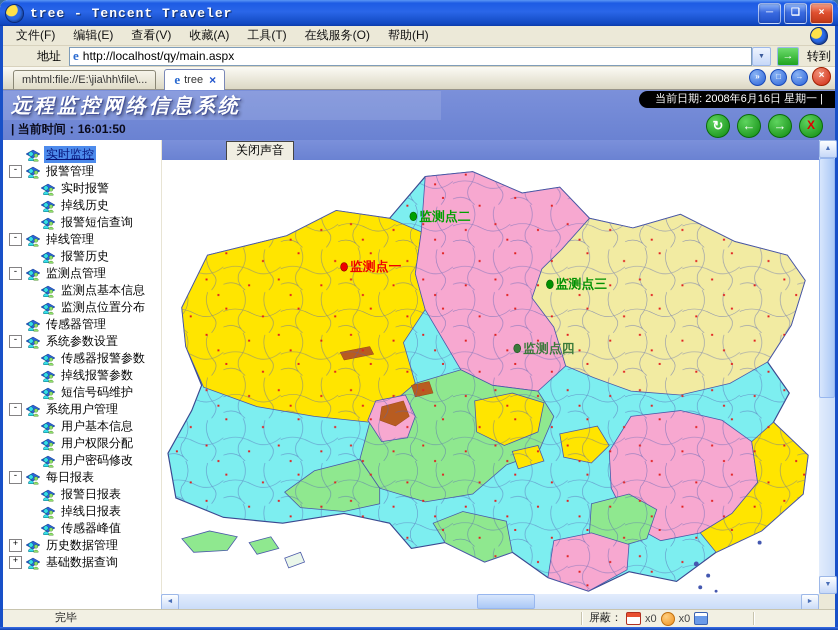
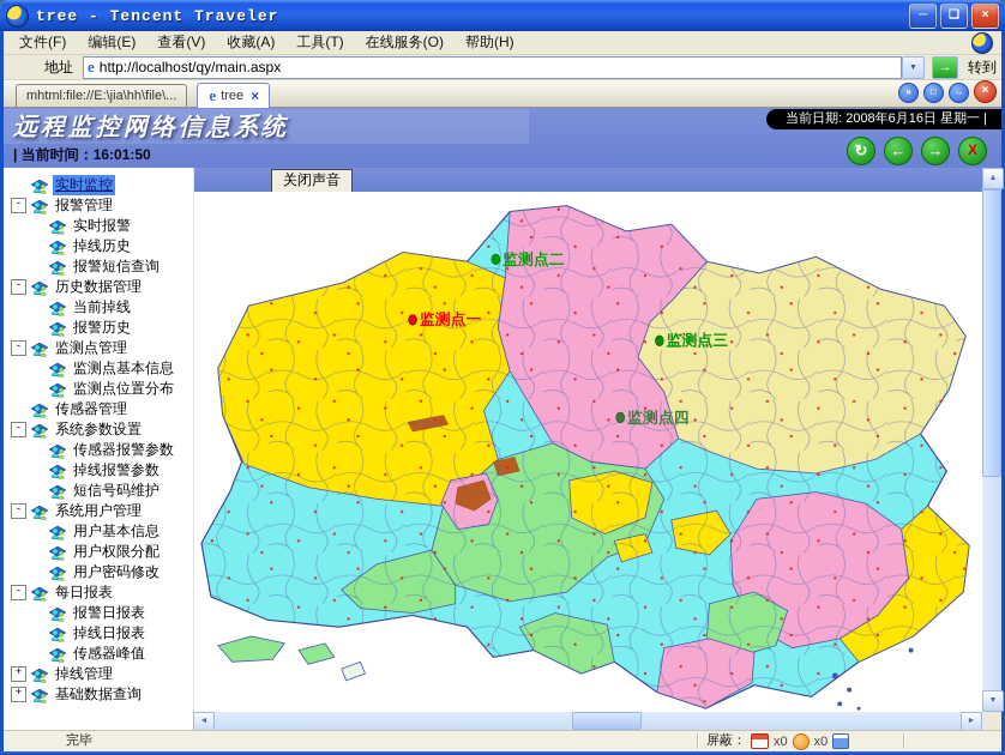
  tree - Tencent Traveler
  ─
  ❏
  ×
  文件(F)
  编辑(E)
  查看(V)
  收藏(A)
  工具(T)
  在线服务(O)
  帮助(H)
  地址
  e
  http://localhost/qy/main.aspx
  →
  转到
  mhtml:file://E:\jia\hh\file\...
  e
  tree
  ×
  »
  □
  →
  ×
  远程监控网络信息系统
  当前日期: 2008年6月16日 星期一 |
  | 当前时间：16:01:50
  ↻
  ←
  →
  X
  实时监控
  -
  报警管理
  实时报警
  掉线历史
  报警短信查询
  -
- 掉线管理
+ 历史数据管理
+ 当前掉线
  报警历史
  -
  监测点管理
  监测点基本信息
  监测点位置分布
  传感器管理
  -
  系统参数设置
  传感器报警参数
  掉线报警参数
  短信号码维护
  -
  系统用户管理
  用户基本信息
  用户权限分配
  用户密码修改
  -
  每日报表
  报警日报表
  掉线日报表
  传感器峰值
  +
- 历史数据管理
+ 掉线管理
  +
  基础数据查询
  关闭声音
  监测点一
  监测点二
  监测点三
  监测点四
  完毕
  屏蔽：
  x0
  x0
